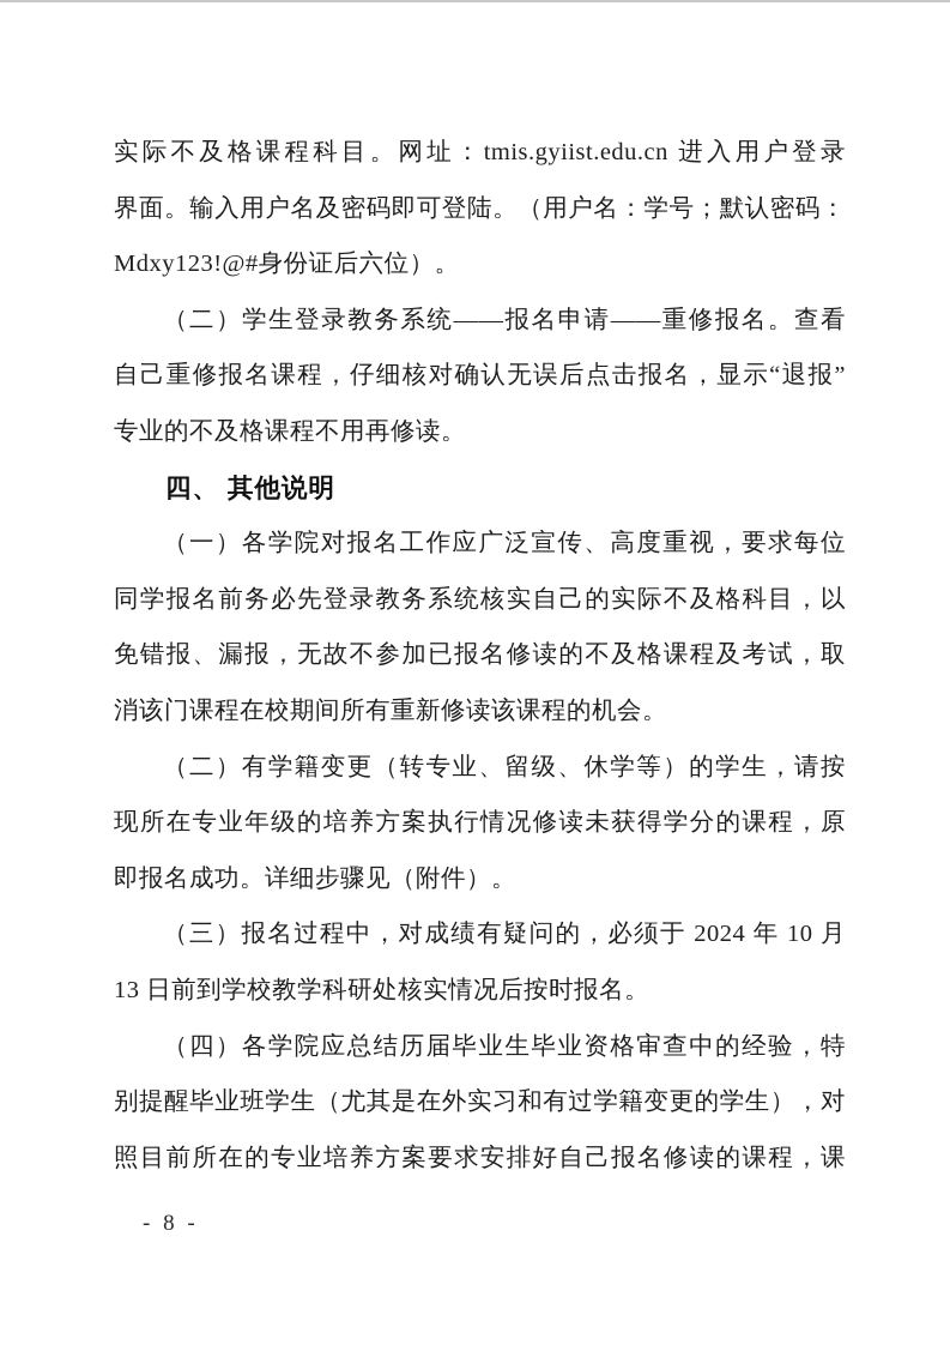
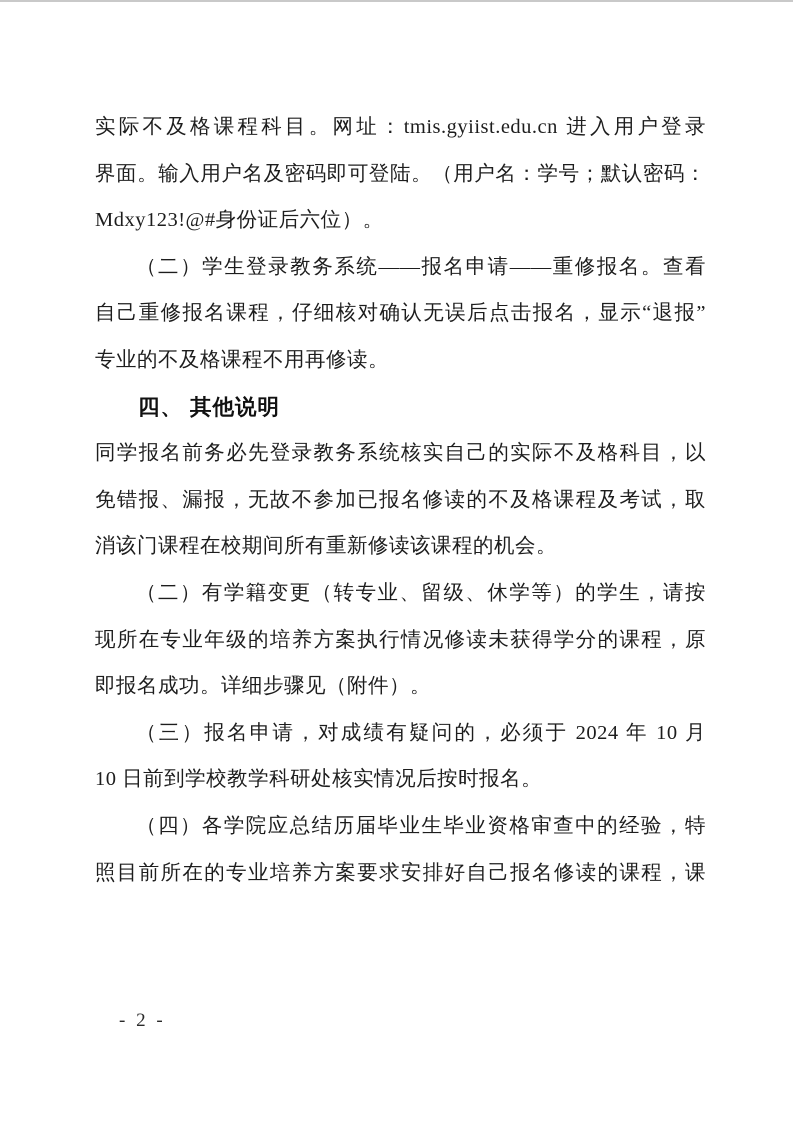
  实际不及格课程科目。网址：tmis.gyiist.edu.cn 进入用户登录
  界面。输入用户名及密码即可登陆。（用户名：学号；默认密码：
  Mdxy123!@#身份证后六位）。
  （二）学生登录教务系统——报名申请——重修报名。查看
  自己重修报名课程，仔细核对确认无误后点击报名，显示“退报”
  专业的不及格课程不用再修读。
  四、 其他说明
- （一）各学院对报名工作应广泛宣传、高度重视，要求每位
  同学报名前务必先登录教务系统核实自己的实际不及格科目，以
  免错报、漏报，无故不参加已报名修读的不及格课程及考试，取
  消该门课程在校期间所有重新修读该课程的机会。
  （二）有学籍变更（转专业、留级、休学等）的学生，请按
  现所在专业年级的培养方案执行情况修读未获得学分的课程，原
  即报名成功。详细步骤见（附件）。
- （三）报名过程中，对成绩有疑问的，必须于 2024 年 10 月
+ （三）报名申请，对成绩有疑问的，必须于 2024 年 10 月
- 13 日前到学校教学科研处核实情况后按时报名。
+ 10 日前到学校教学科研处核实情况后按时报名。
  （四）各学院应总结历届毕业生毕业资格审查中的经验，特
- 别提醒毕业班学生（尤其是在外实习和有过学籍变更的学生），对
  照目前所在的专业培养方案要求安排好自己报名修读的课程，课
- - 8 -
+ - 2 -
